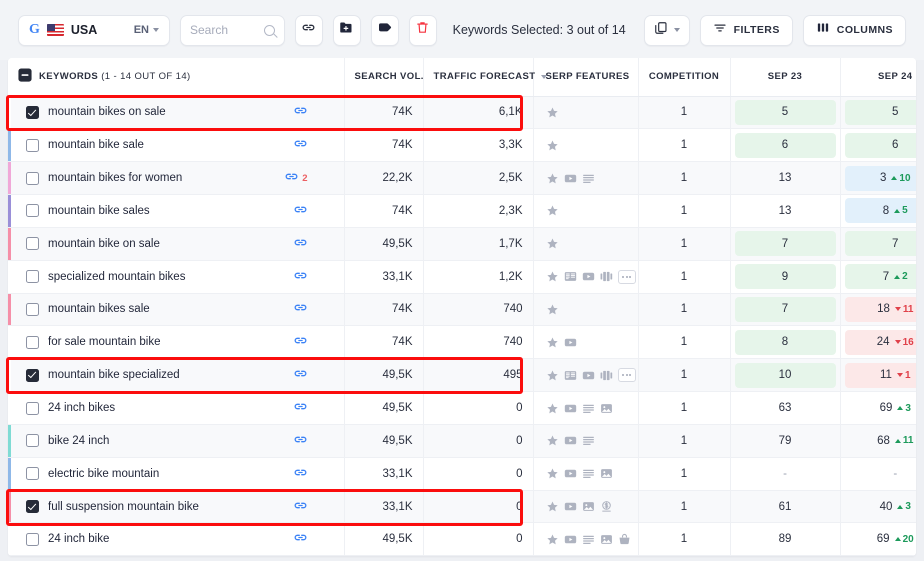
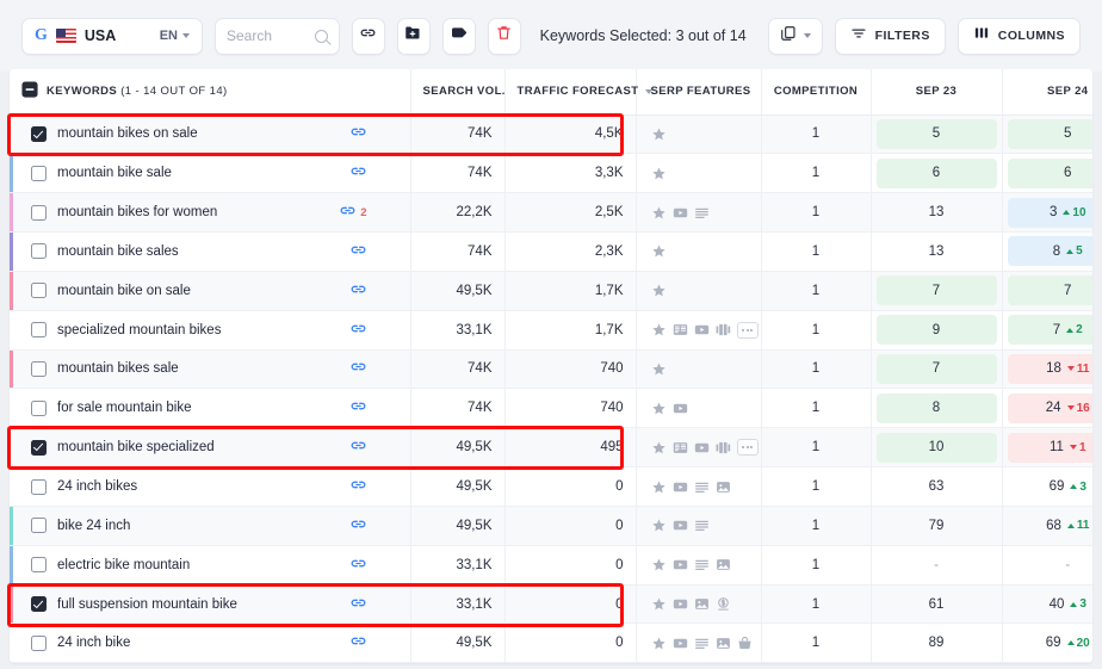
  G
  USA
  EN
  Search
  Keywords Selected: 3 out of 14
  FILTERS
  COLUMNS
  KEYWORDS (1 - 14 OUT OF 14)	SEARCH VOL.	TRAFFIC FORECAST	SERP FEATURES	COMPETITION	SEP 23	SEP 24
- mountain bikes on sale	74K	6,1K		1	5	5
+ mountain bikes on sale	74K	4,5K		1	5	5
  mountain bike sale	74K	3,3K		1	6	6
  mountain bikes for women 2	22,2K	2,5K		1	13	3 10
  mountain bike sales	74K	2,3K		1	13	8 5
  mountain bike on sale	49,5K	1,7K		1	7	7
- specialized mountain bikes	33,1K	1,2K		1	9	7 2
+ specialized mountain bikes	33,1K	1,7K		1	9	7 2
  mountain bikes sale	74K	740		1	7	18 11
  for sale mountain bike	74K	740		1	8	24 16
  mountain bike specialized	49,5K	495		1	10	11 1
  24 inch bikes	49,5K	0		1	63	69 3
  bike 24 inch	49,5K	0		1	79	68 11
  electric bike mountain	33,1K	0		1	-	-
  full suspension mountain bike	33,1K	0		1	61	40 3
  24 inch bike	49,5K	0		1	89	69 20
